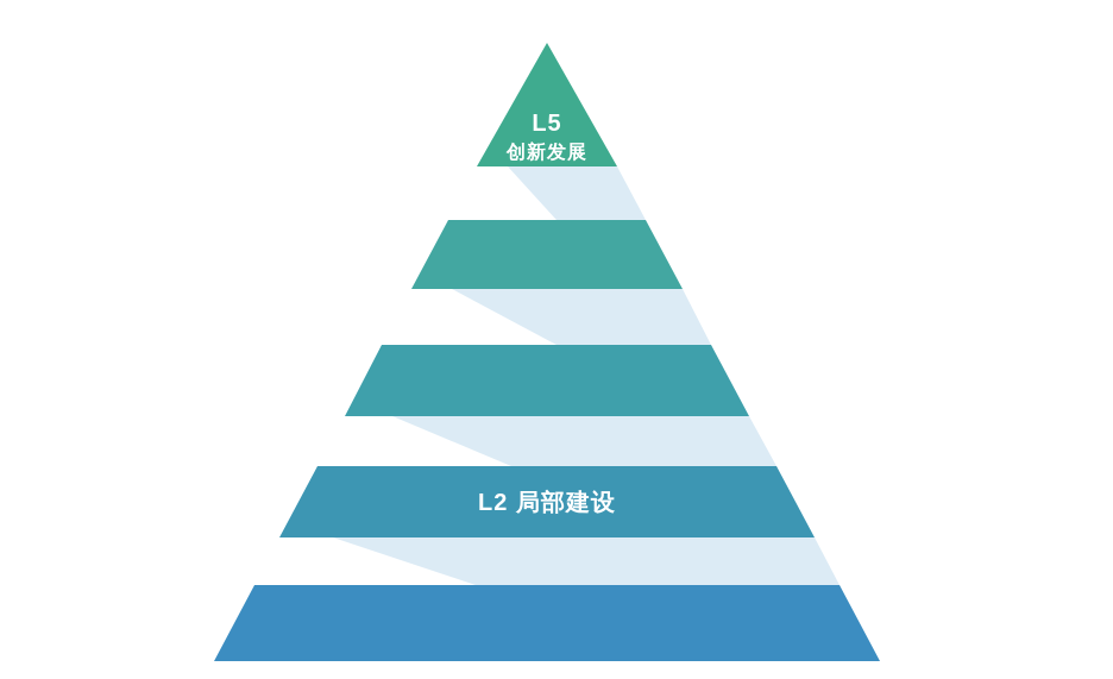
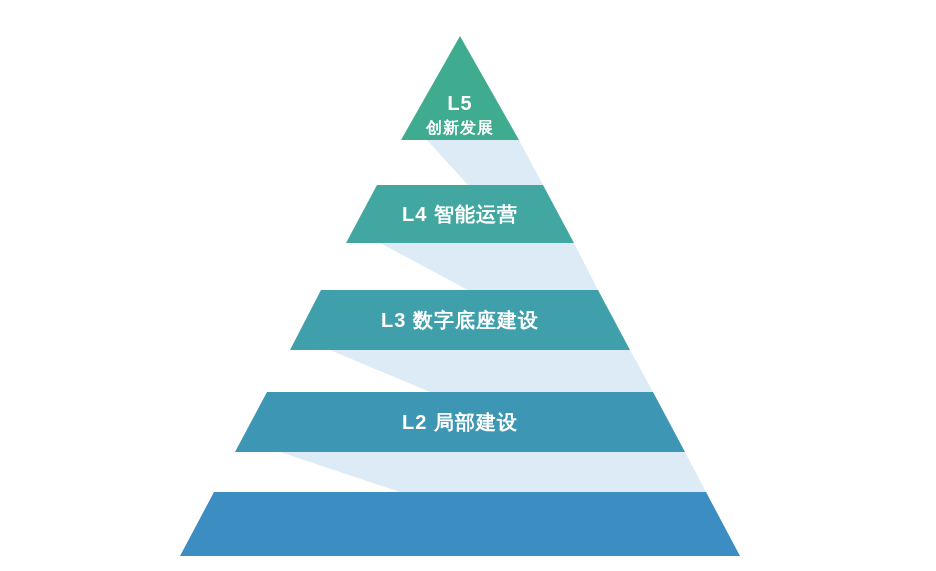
  L5
  创新发展
+ L4 智能运营
+ L3 数字底座建设
  L2 局部建设
